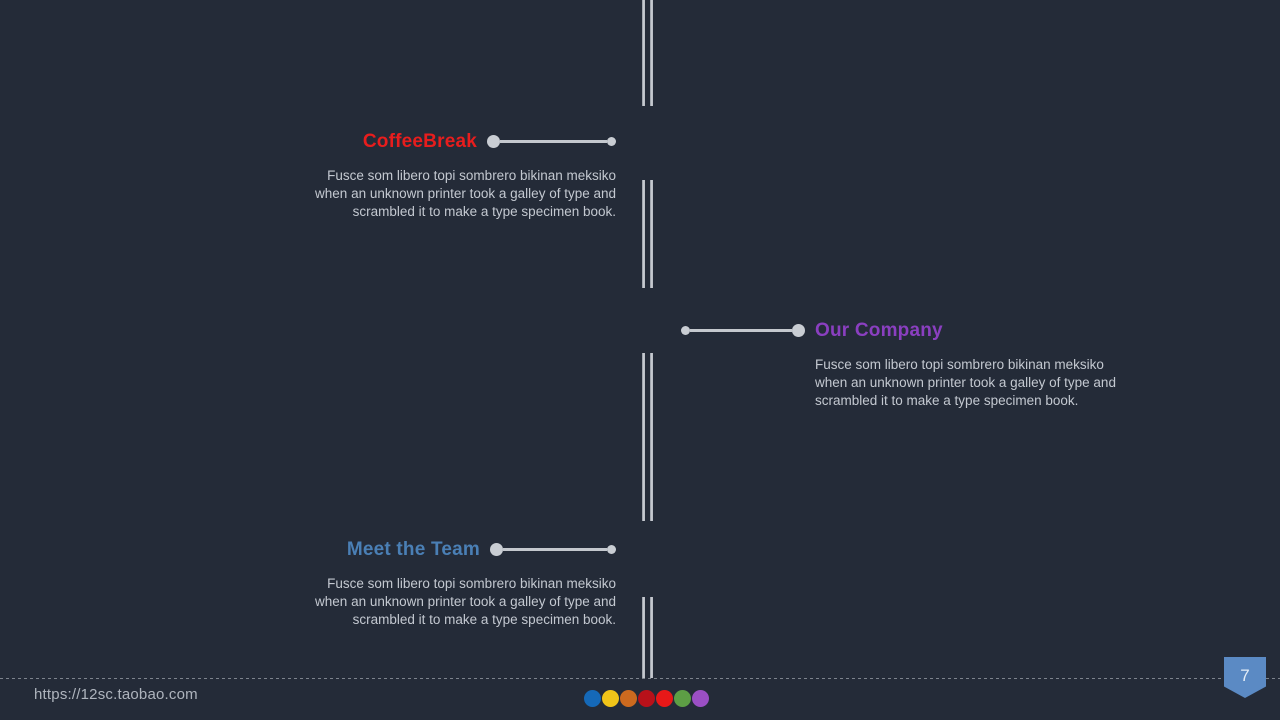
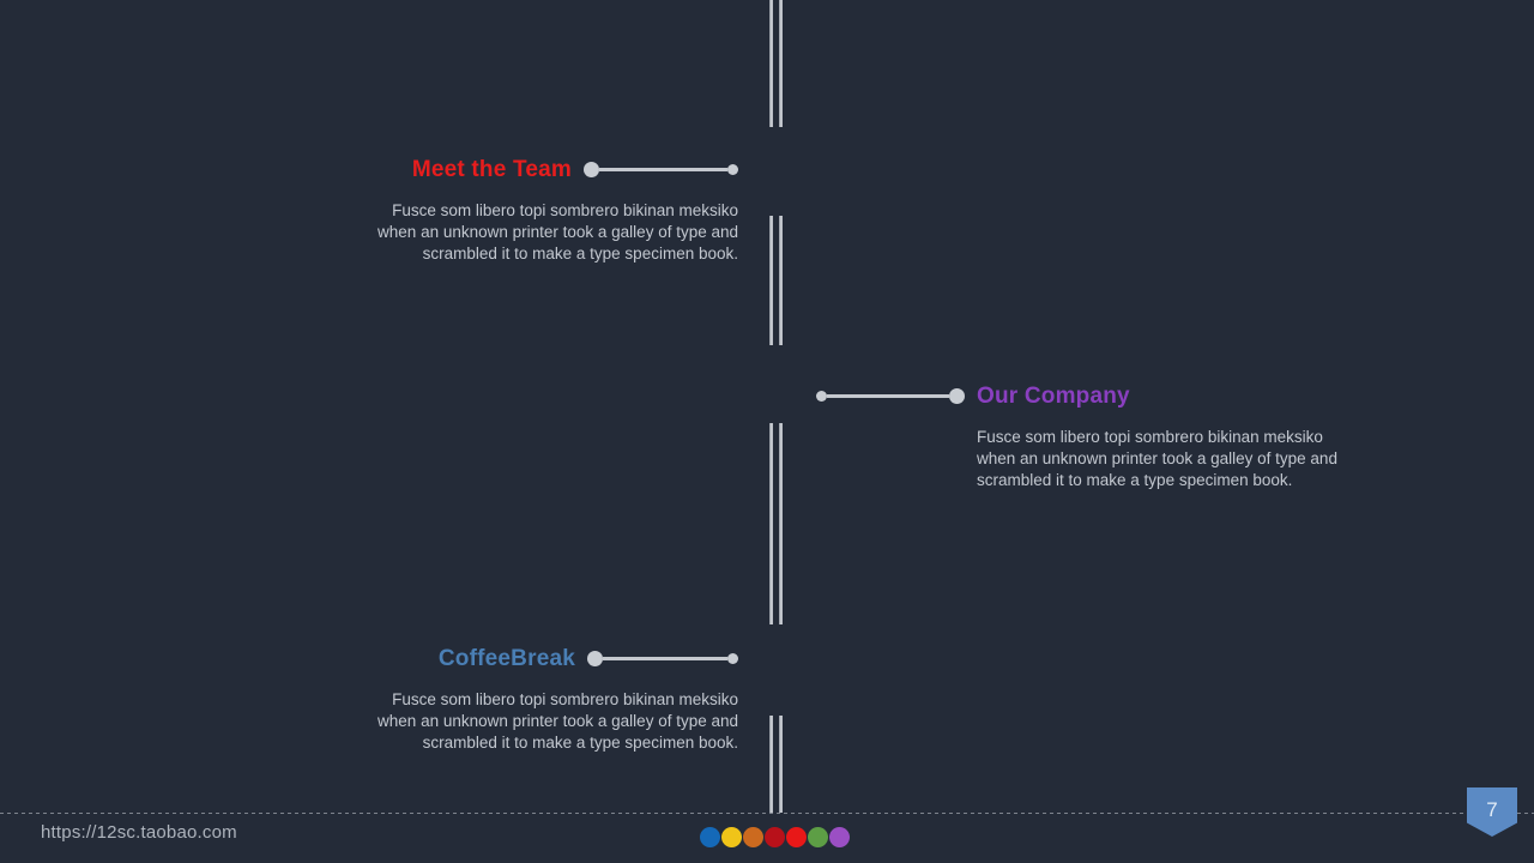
- CoffeeBreak
+ Meet the Team
  Fusce som libero topi sombrero bikinan meksiko
  when an unknown printer took a galley of type and
  scrambled it to make a type specimen book.
  Our Company
  Fusce som libero topi sombrero bikinan meksiko
  when an unknown printer took a galley of type and
  scrambled it to make a type specimen book.
- Meet the Team
+ CoffeeBreak
  Fusce som libero topi sombrero bikinan meksiko
  when an unknown printer took a galley of type and
  scrambled it to make a type specimen book.
  https://12sc.taobao.com
  7
